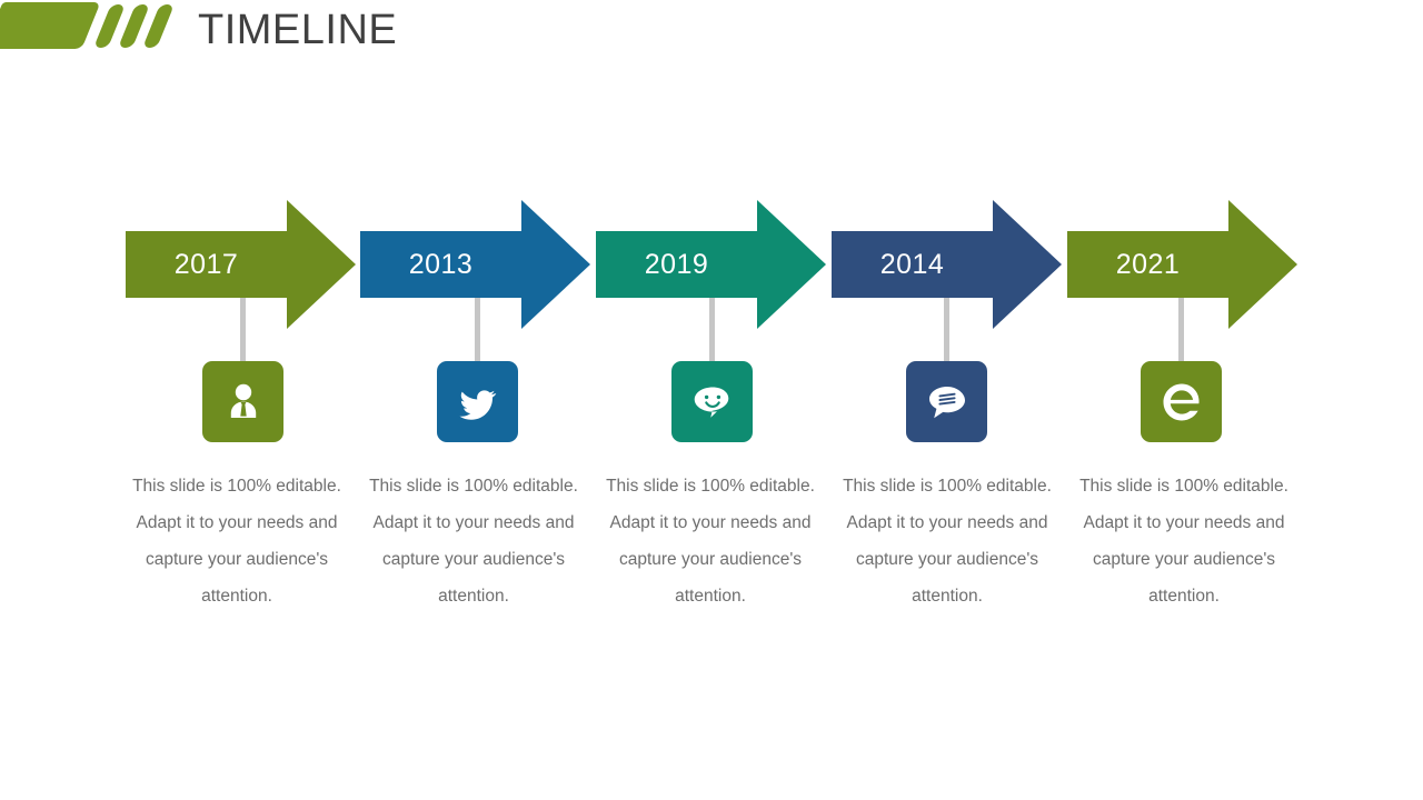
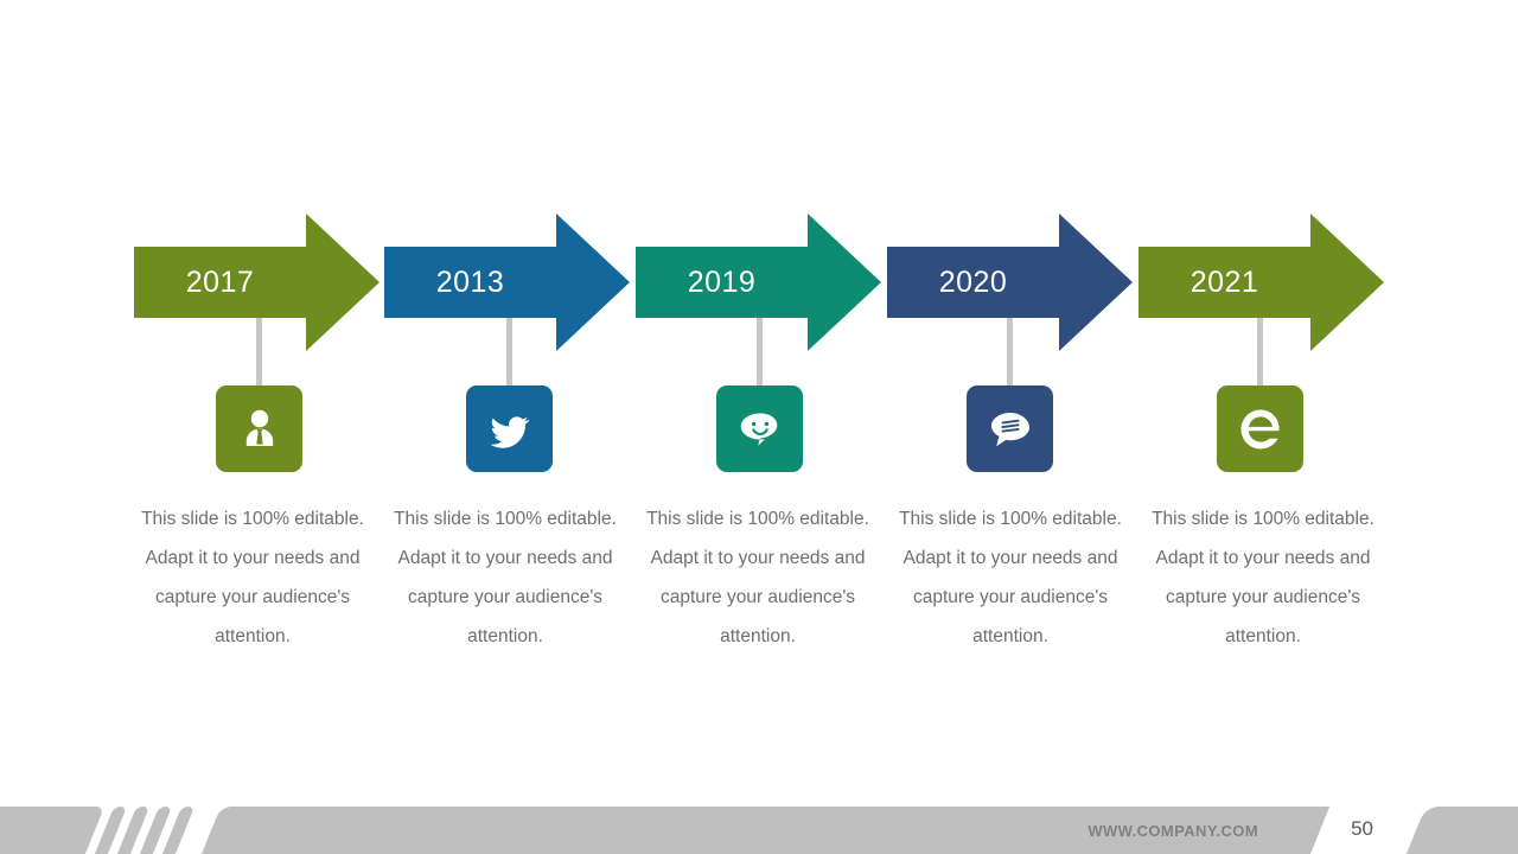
- TIMELINE
  2017
  This slide is 100% editable. Adapt it to your needs and capture your audience's attention.
  2013
  This slide is 100% editable. Adapt it to your needs and capture your audience's attention.
  2019
  This slide is 100% editable. Adapt it to your needs and capture your audience's attention.
- 2014
+ 2020
  This slide is 100% editable. Adapt it to your needs and capture your audience's attention.
  2021
  This slide is 100% editable. Adapt it to your needs and capture your audience's attention.
+ WWW.COMPANY.COM
+ 50
